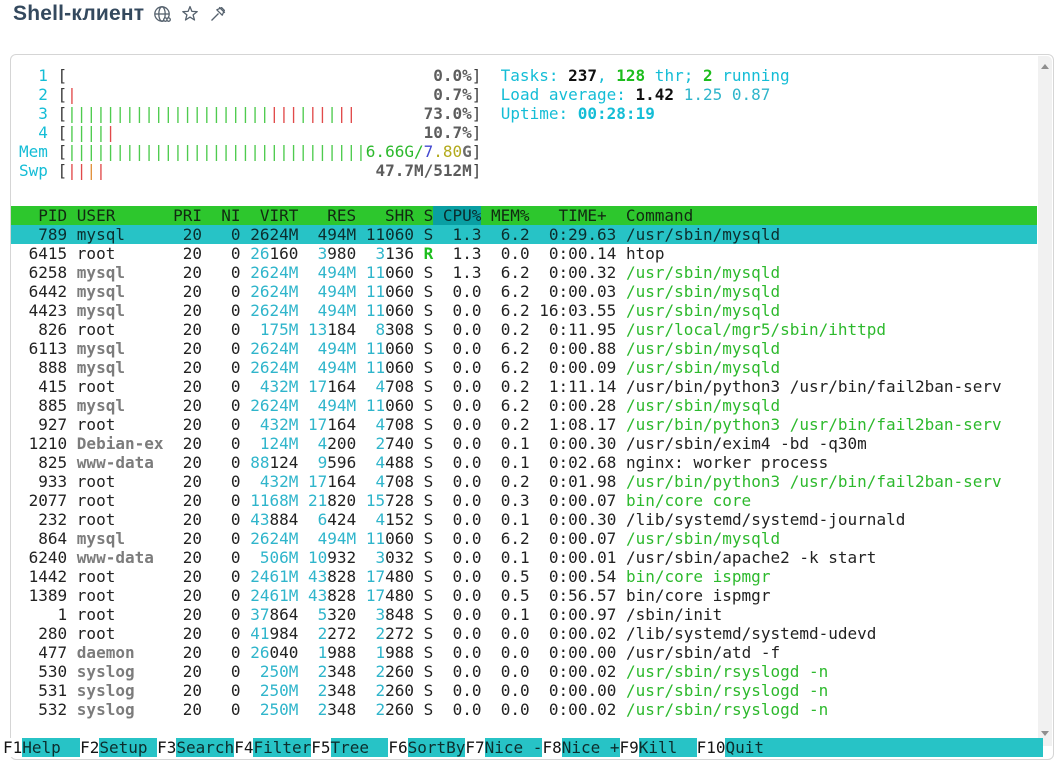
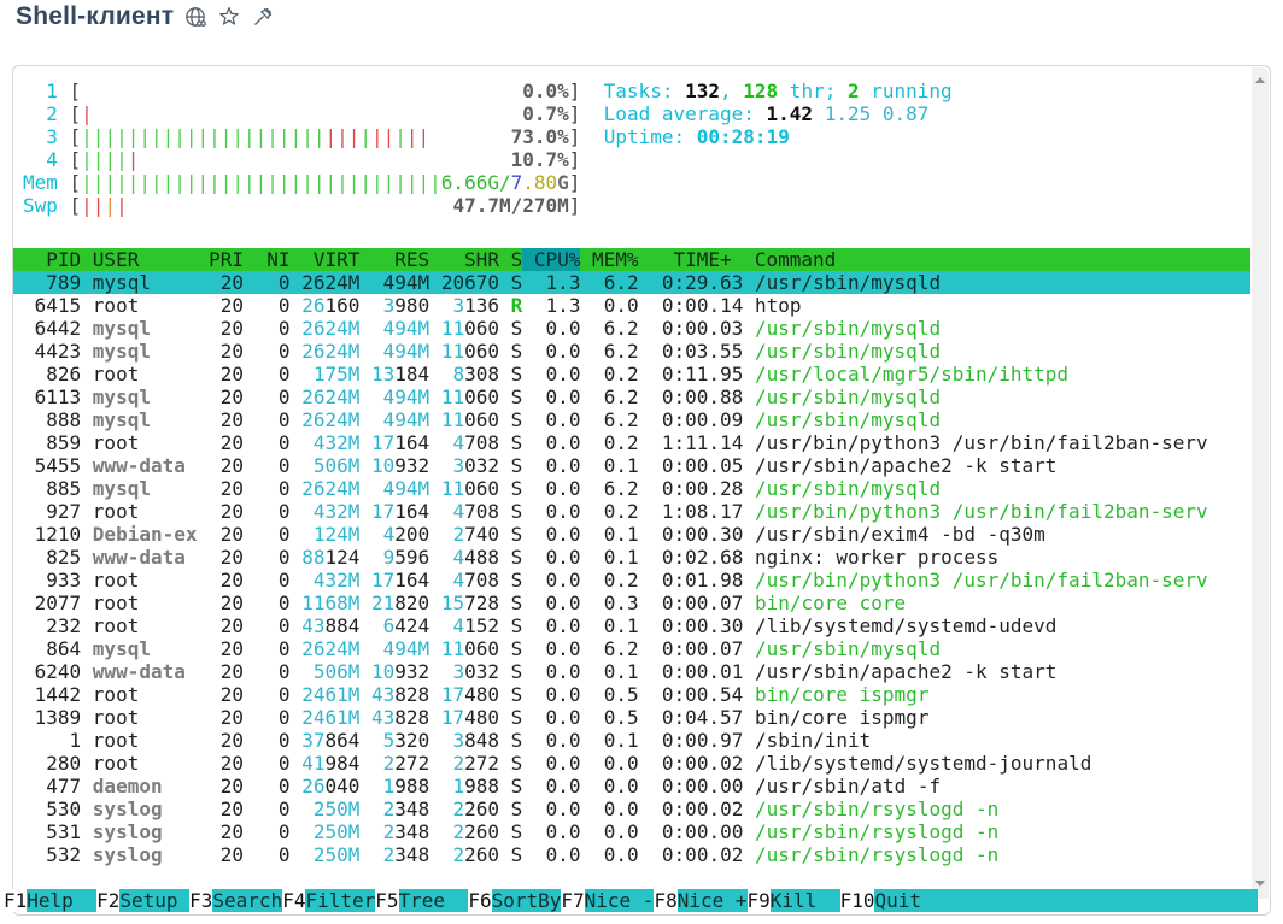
  Shell-клиент
- 1 [ 0.0%] Tasks: 237, 128 thr; 2 running
+ 1 [ 0.0%] Tasks: 132, 128 thr; 2 running
  2 [| 0.7%] Load average: 1.42 1.25 0.87
  3 [|||||||||||||||||||||||||||||| 73.0%] Uptime: 00:28:19
  4 [||||| 10.7%]
  Mem [|||||||||||||||||||||||||||||||6.66G/7.80G]
- Swp [|||| 47.7M/512M]
+ Swp [|||| 47.7M/270M]
  PID USER PRI NI VIRT RES SHR S CPU% MEM% TIME+ Command
- 789 mysql 20 0 2624M 494M 11060 S 1.3 6.2 0:29.63 /usr/sbin/mysqld
+ 789 mysql 20 0 2624M 494M 20670 S 1.3 6.2 0:29.63 /usr/sbin/mysqld
  6415 root 20 0 26160 3980 3136 R 1.3 0.0 0:00.14 htop
- 6258 mysql 20 0 2624M 494M 11060 S 1.3 6.2 0:00.32 /usr/sbin/mysqld
  6442 mysql 20 0 2624M 494M 11060 S 0.0 6.2 0:00.03 /usr/sbin/mysqld
- 4423 mysql 20 0 2624M 494M 11060 S 0.0 6.2 16:03.55 /usr/sbin/mysqld
+ 4423 mysql 20 0 2624M 494M 11060 S 0.0 6.2 0:03.55 /usr/sbin/mysqld
  826 root 20 0 175M 13184 8308 S 0.0 0.2 0:11.95 /usr/local/mgr5/sbin/ihttpd
  6113 mysql 20 0 2624M 494M 11060 S 0.0 6.2 0:00.88 /usr/sbin/mysqld
  888 mysql 20 0 2624M 494M 11060 S 0.0 6.2 0:00.09 /usr/sbin/mysqld
- 415 root 20 0 432M 17164 4708 S 0.0 0.2 1:11.14 /usr/bin/python3 /usr/bin/fail2ban-serv
+ 859 root 20 0 432M 17164 4708 S 0.0 0.2 1:11.14 /usr/bin/python3 /usr/bin/fail2ban-serv
+ 5455 www-data 20 0 506M 10932 3032 S 0.0 0.1 0:00.05 /usr/sbin/apache2 -k start
  885 mysql 20 0 2624M 494M 11060 S 0.0 6.2 0:00.28 /usr/sbin/mysqld
  927 root 20 0 432M 17164 4708 S 0.0 0.2 1:08.17 /usr/bin/python3 /usr/bin/fail2ban-serv
  1210 Debian-ex 20 0 124M 4200 2740 S 0.0 0.1 0:00.30 /usr/sbin/exim4 -bd -q30m
  825 www-data 20 0 88124 9596 4488 S 0.0 0.1 0:02.68 nginx: worker process
  933 root 20 0 432M 17164 4708 S 0.0 0.2 0:01.98 /usr/bin/python3 /usr/bin/fail2ban-serv
  2077 root 20 0 1168M 21820 15728 S 0.0 0.3 0:00.07 bin/core core
- 232 root 20 0 43884 6424 4152 S 0.0 0.1 0:00.30 /lib/systemd/systemd-journald
+ 232 root 20 0 43884 6424 4152 S 0.0 0.1 0:00.30 /lib/systemd/systemd-udevd
  864 mysql 20 0 2624M 494M 11060 S 0.0 6.2 0:00.07 /usr/sbin/mysqld
  6240 www-data 20 0 506M 10932 3032 S 0.0 0.1 0:00.01 /usr/sbin/apache2 -k start
  1442 root 20 0 2461M 43828 17480 S 0.0 0.5 0:00.54 bin/core ispmgr
- 1389 root 20 0 2461M 43828 17480 S 0.0 0.5 0:56.57 bin/core ispmgr
+ 1389 root 20 0 2461M 43828 17480 S 0.0 0.5 0:04.57 bin/core ispmgr
  1 root 20 0 37864 5320 3848 S 0.0 0.1 0:00.97 /sbin/init
- 280 root 20 0 41984 2272 2272 S 0.0 0.0 0:00.02 /lib/systemd/systemd-udevd
+ 280 root 20 0 41984 2272 2272 S 0.0 0.0 0:00.02 /lib/systemd/systemd-journald
  477 daemon 20 0 26040 1988 1988 S 0.0 0.0 0:00.00 /usr/sbin/atd -f
  530 syslog 20 0 250M 2348 2260 S 0.0 0.0 0:00.02 /usr/sbin/rsyslogd -n
  531 syslog 20 0 250M 2348 2260 S 0.0 0.0 0:00.00 /usr/sbin/rsyslogd -n
  532 syslog 20 0 250M 2348 2260 S 0.0 0.0 0:00.02 /usr/sbin/rsyslogd -n
  F1Help F2Setup F3SearchF4FilterF5Tree F6SortByF7Nice -F8Nice +F9Kill F10Quit
